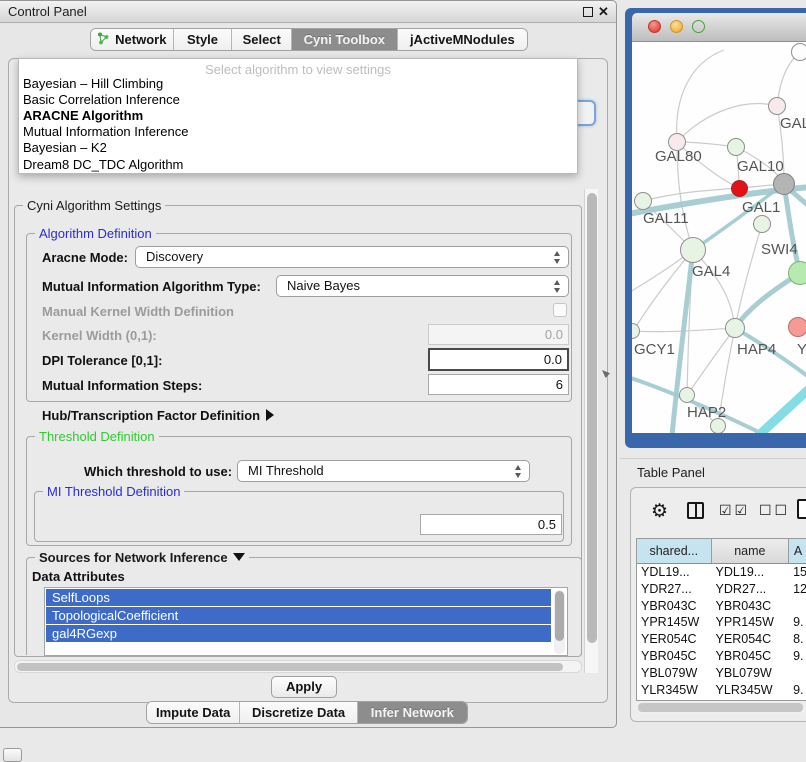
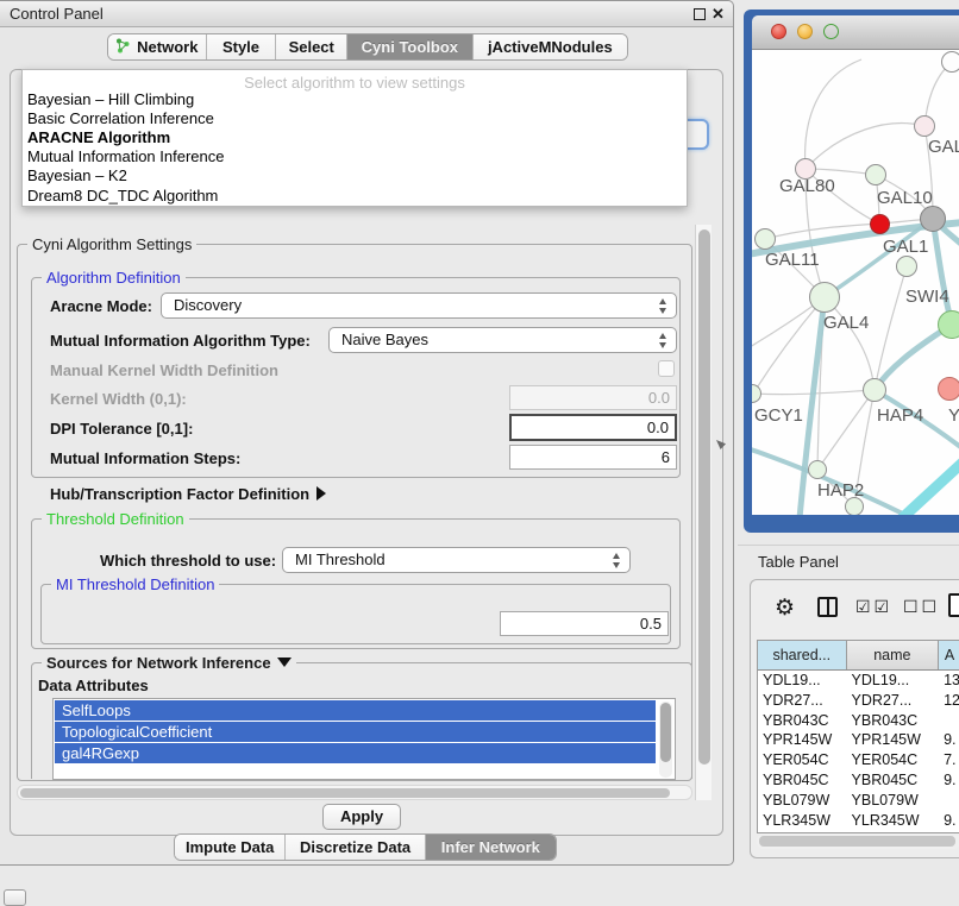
  Control Panel
  ✕
  Network
  Style
  Select
  Cyni Toolbox
  jActiveMNodules
  Select algorithm to view settings
  Bayesian – Hill Climbing
  Basic Correlation Inference
  ARACNE Algorithm
  Mutual Information Inference
  Bayesian – K2
  Dream8 DC_TDC Algorithm
  Cyni Algorithm Settings
  Algorithm Definition
  Aracne Mode:
  Discovery
  Mutual Information Algorithm Type:
  Naive Bayes
  Manual Kernel Width Definition
  Kernel Width (0,1):
  0.0
  DPI Tolerance [0,1]:
  0.0
  Mutual Information Steps:
  6
  Hub/Transcription Factor Definition
  Threshold Definition
  Which threshold to use:
  MI Threshold
  MI Threshold Definition
  0.5
  Sources for Network Inference
  Data Attributes
  SelfLoops
  TopologicalCoefficient
  gal4RGexp
  Apply
  Impute Data
  Discretize Data
  Infer Network
  GAL80
  GAL10
  GAL1
  GAL11
  GAL4
  SWI4
  GCY1
  HAP4
  Y
  HAP2
  Table Panel
  ⚙
  ☑☑
  ☐☐
  shared...
  name
  A
  YDL19...
  YDL19...
- 15
+ 13
  YDR27...
  YDR27...
  12
  YBR043C
  YBR043C
  YPR145W
  YPR145W
  9.
  YER054C
  YER054C
- 8.
+ 7.
  YBR045C
  YBR045C
  9.
  YBL079W
  YBL079W
  YLR345W
  YLR345W
  9.
